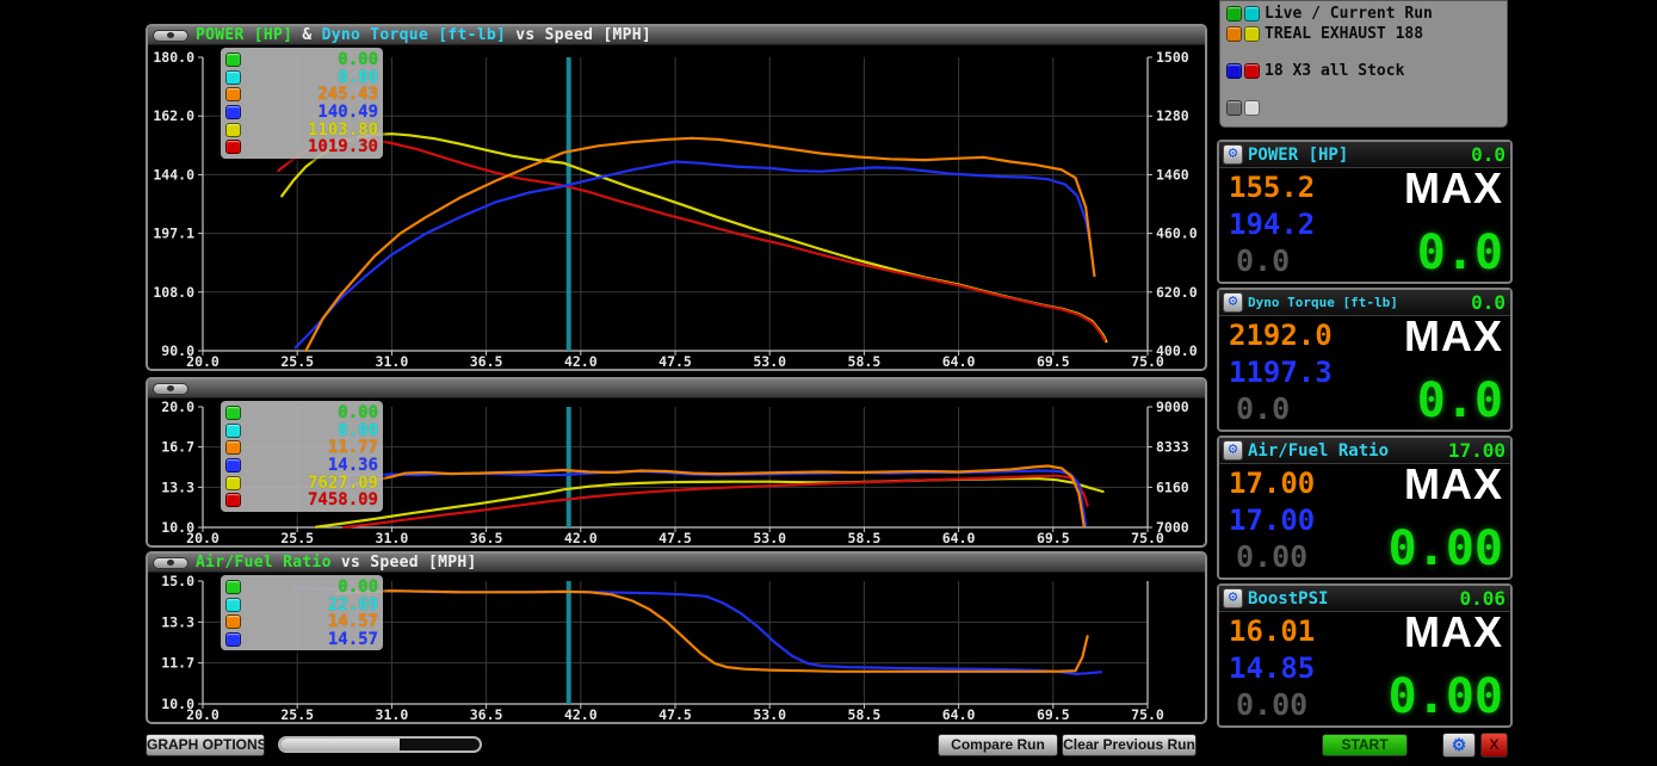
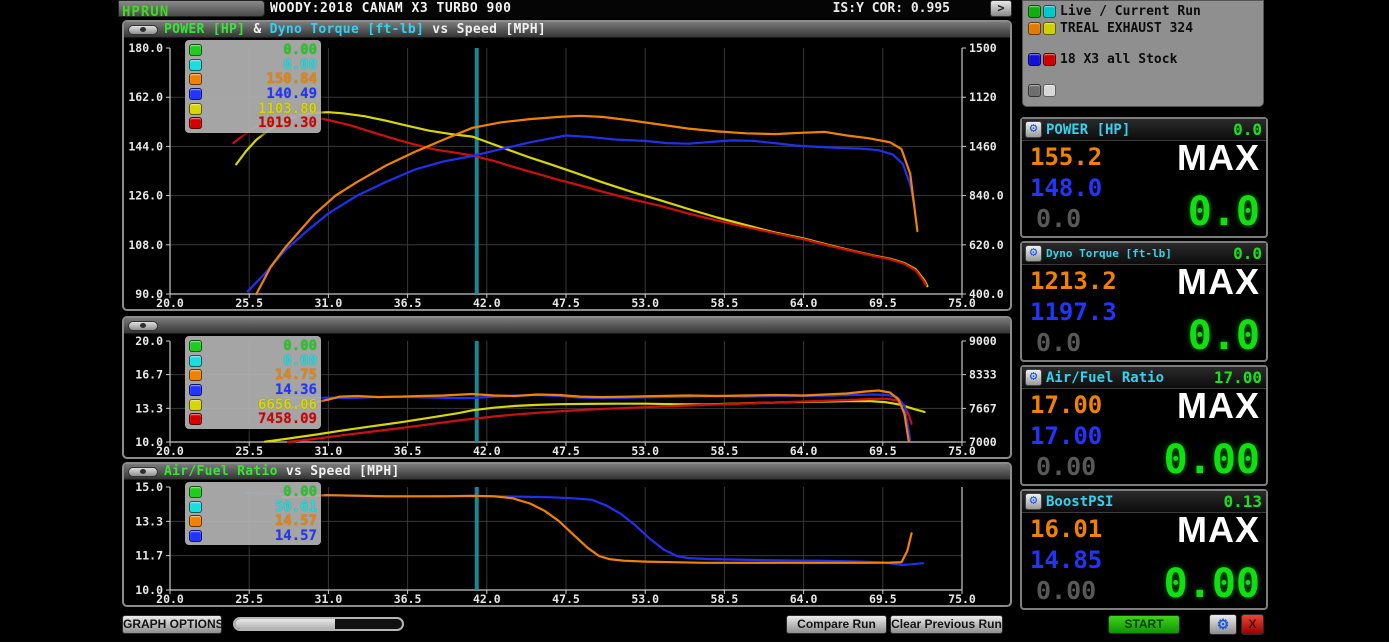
+ HPRUN
+ WOODY:2018 CANAM X3 TURBO 900
+ IS:Y COR: 0.995
+ >
  Live / Current Run
- TREAL EXHAUST 188
+ TREAL EXHAUST 324
  18 X3 all Stock
  POWER [HP] & Dyno Torque [ft-lb] vs Speed [MPH]
  20.0
  25.5
  31.0
  36.5
  42.0
  47.5
  53.0
  58.5
  64.0
  69.5
  75.0
  180.0
  162.0
  144.0
- 197.1
+ 126.0
  108.0
  90.0
  1500
- 1280
+ 1120
  1460
- 460.0
+ 840.0
  620.0
  400.0
  0.00
  0.00
- 245.43
+ 150.84
  140.49
  1103.80
  1019.30
  20.0
  25.5
  31.0
  36.5
  42.0
  47.5
  53.0
  58.5
  64.0
  69.5
  75.0
  20.0
  16.7
  13.3
  10.0
  9000
  8333
- 6160
+ 7667
  7000
  0.00
  0.00
- 11.77
+ 14.75
  14.36
- 7627.09
+ 6656.06
  7458.09
  Air/Fuel Ratio vs Speed [MPH]
  20.0
  25.5
  31.0
  36.5
  42.0
  47.5
  53.0
  58.5
  64.0
  69.5
  75.0
  15.0
  13.3
  11.7
  10.0
  0.00
- 22.69
+ 50.61
  14.57
  14.57
  ⚙
  POWER [HP]
  0.0
  155.2
- 194.2
+ 148.0
  0.0
  MAX
  0.0
  ⚙
  Dyno Torque [ft-lb]
  0.0
- 2192.0
+ 1213.2
  1197.3
  0.0
  MAX
  0.0
  ⚙
  Air/Fuel Ratio
  17.00
  17.00
  17.00
  0.00
  MAX
  0.00
  ⚙
  BoostPSI
- 0.06
+ 0.13
  16.01
  14.85
  0.00
  MAX
  0.00
  GRAPH OPTIONS
  Compare Run
  Clear Previous Run
  START
  ⚙
  X
